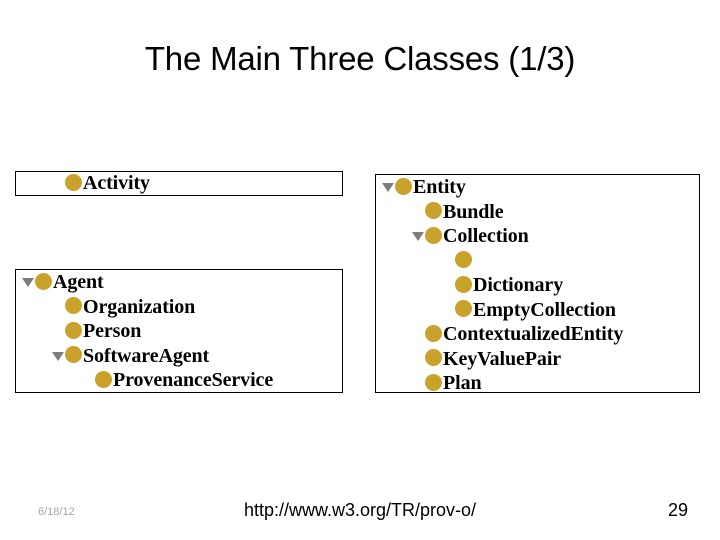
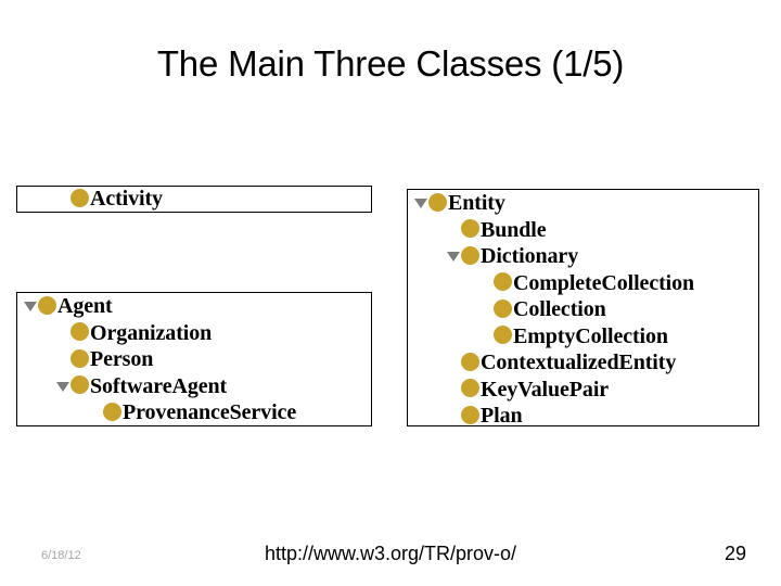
- The Main Three Classes (1/3)
+ The Main Three Classes (1/5)
  Activity
  Agent
  Organization
  Person
  SoftwareAgent
  ProvenanceService
  Entity
  Bundle
- Collection
+ Dictionary
+ CompleteCollection
- Dictionary
+ Collection
  EmptyCollection
  ContextualizedEntity
  KeyValuePair
  Plan
  6/18/12
  http://www.w3.org/TR/prov-o/
  29
